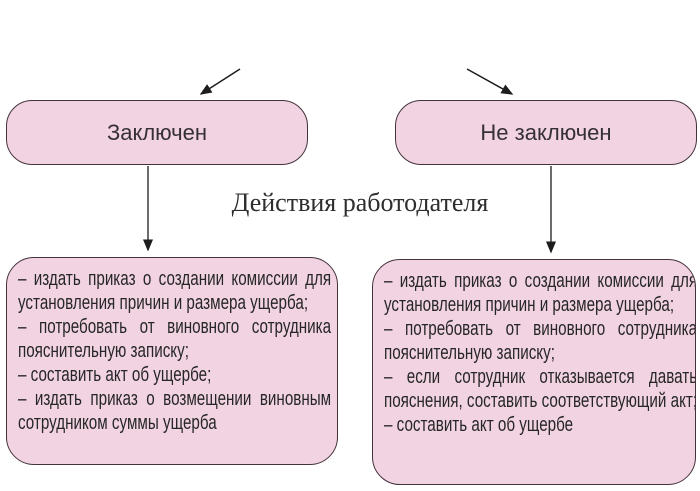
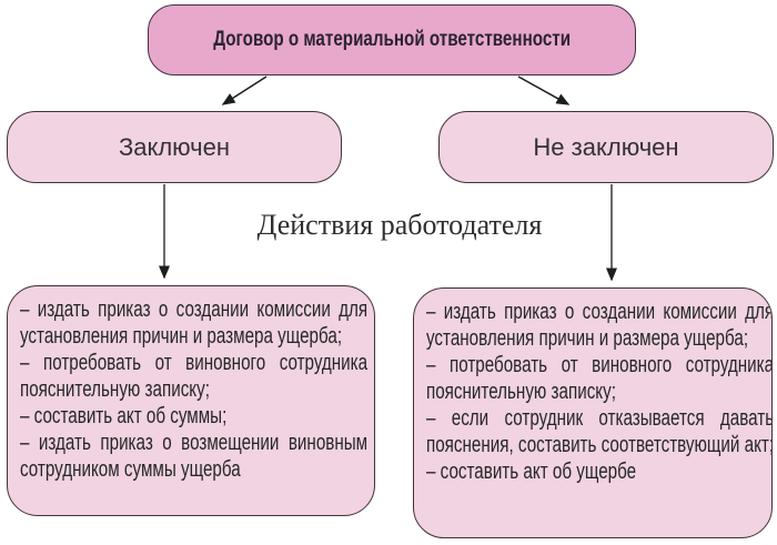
+ Договор о материальной ответственности
  Заключен
  Не заключен
  Действия работодателя
  – издать приказ о создании комиссии для установления причин и размера ущерба;
  – потребовать от виновного сотрудника пояснительную записку;
- – составить акт об ущербе;
+ – составить акт об суммы;
  – издать приказ о возмещении виновным сотрудником суммы ущерба
  – издать приказ о создании комиссии для установления причин и размера ущерба;
  – потребовать от виновного сотрудника пояснительную записку;
  – если сотрудник отказывается давать пояснения, составить соответствующий акт;
  – составить акт об ущербе
